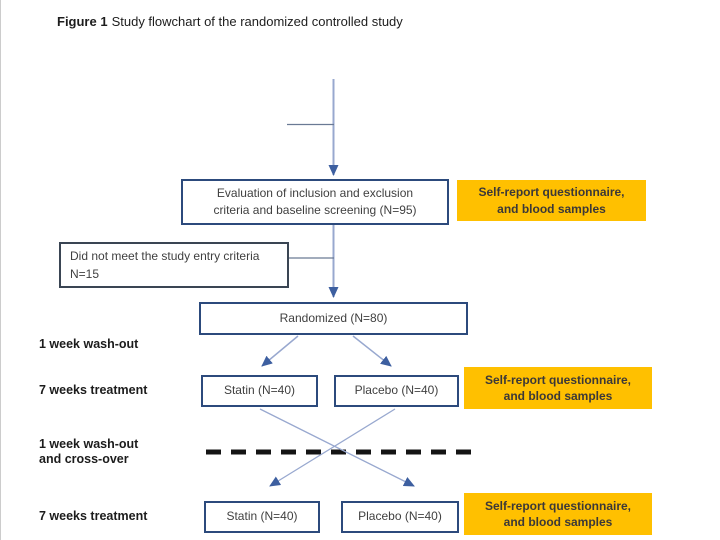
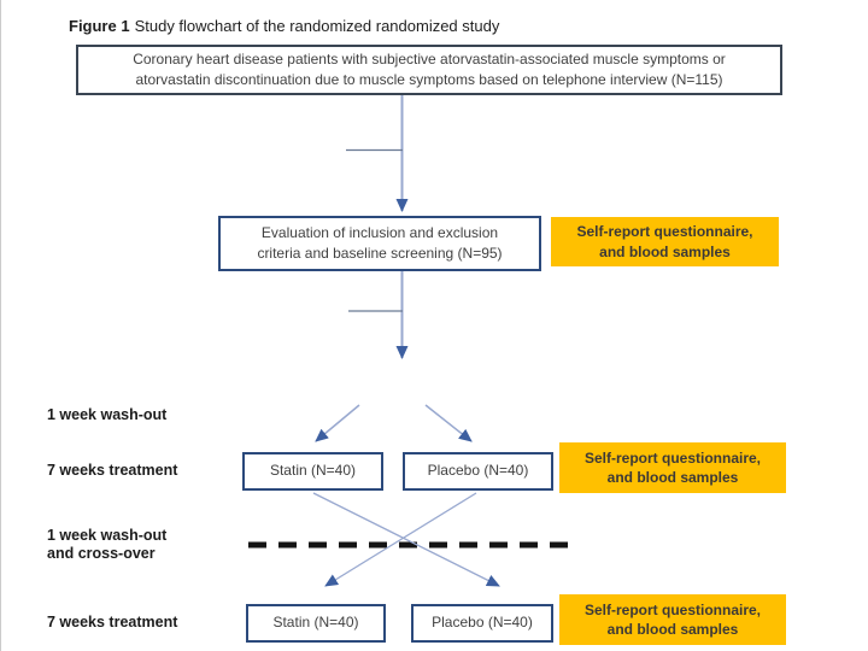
- Figure 1 Study flowchart of the randomized controlled study
+ Figure 1 Study flowchart of the randomized randomized study
+ Coronary heart disease patients with subjective atorvastatin-associated muscle symptoms or
+ atorvastatin discontinuation due to muscle symptoms based on telephone interview (N=115)
  Evaluation of inclusion and exclusion
  criteria and baseline screening (N=95)
  Self-report questionnaire,
  and blood samples
- Did not meet the study entry criteria
- N=15
- Randomized (N=80)
  1 week wash-out
  7 weeks treatment
  Statin (N=40)
  Placebo (N=40)
  Self-report questionnaire,
  and blood samples
  1 week wash-out
  and cross-over
  7 weeks treatment
  Statin (N=40)
  Placebo (N=40)
  Self-report questionnaire,
  and blood samples
